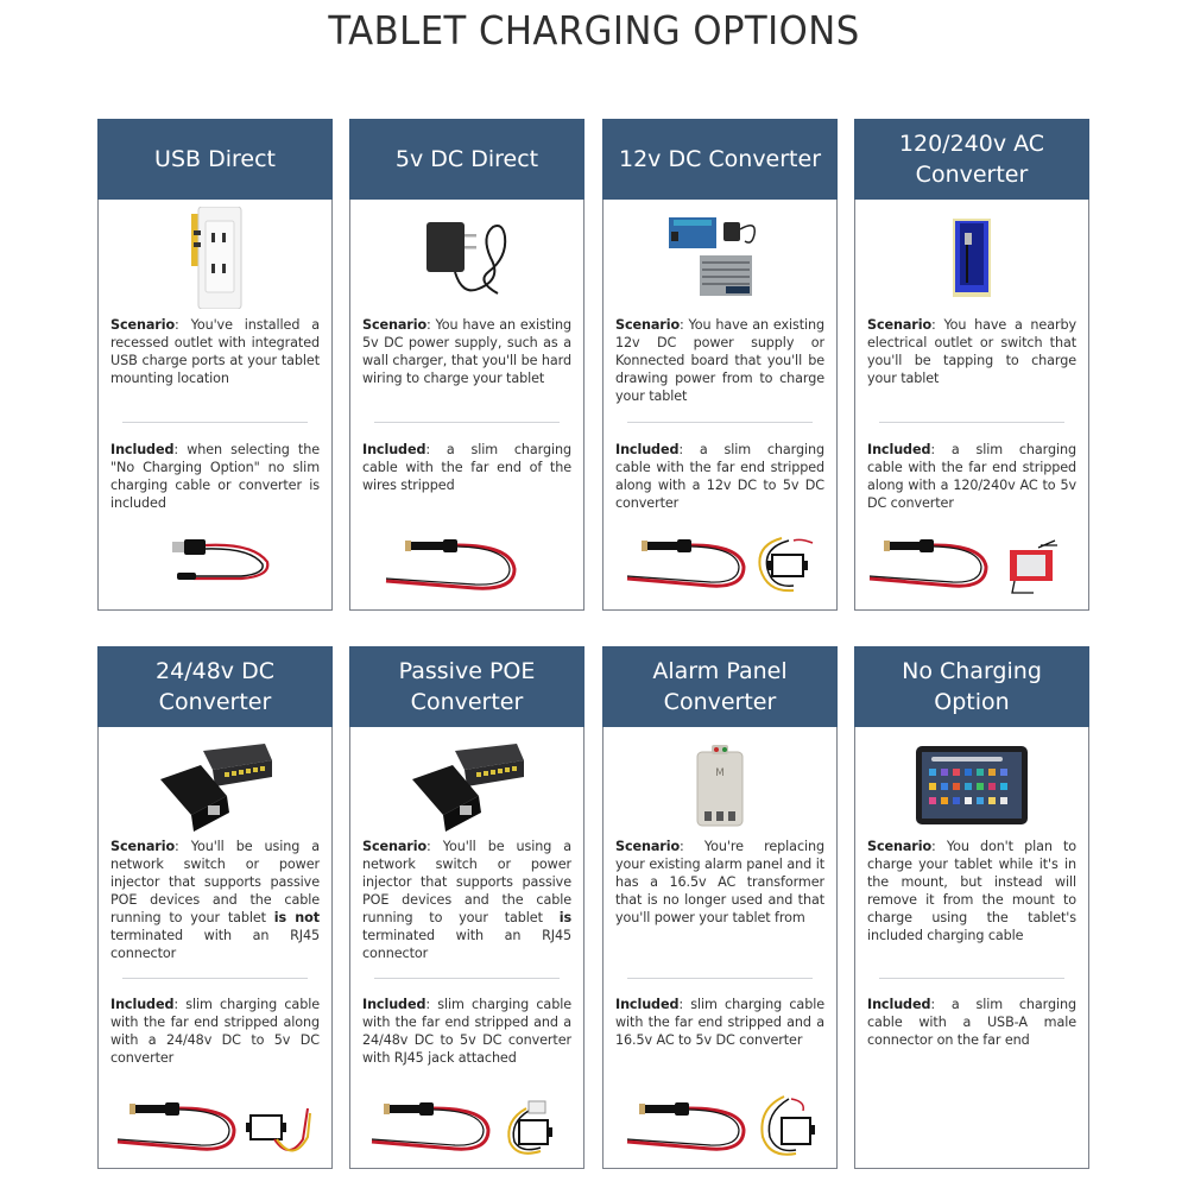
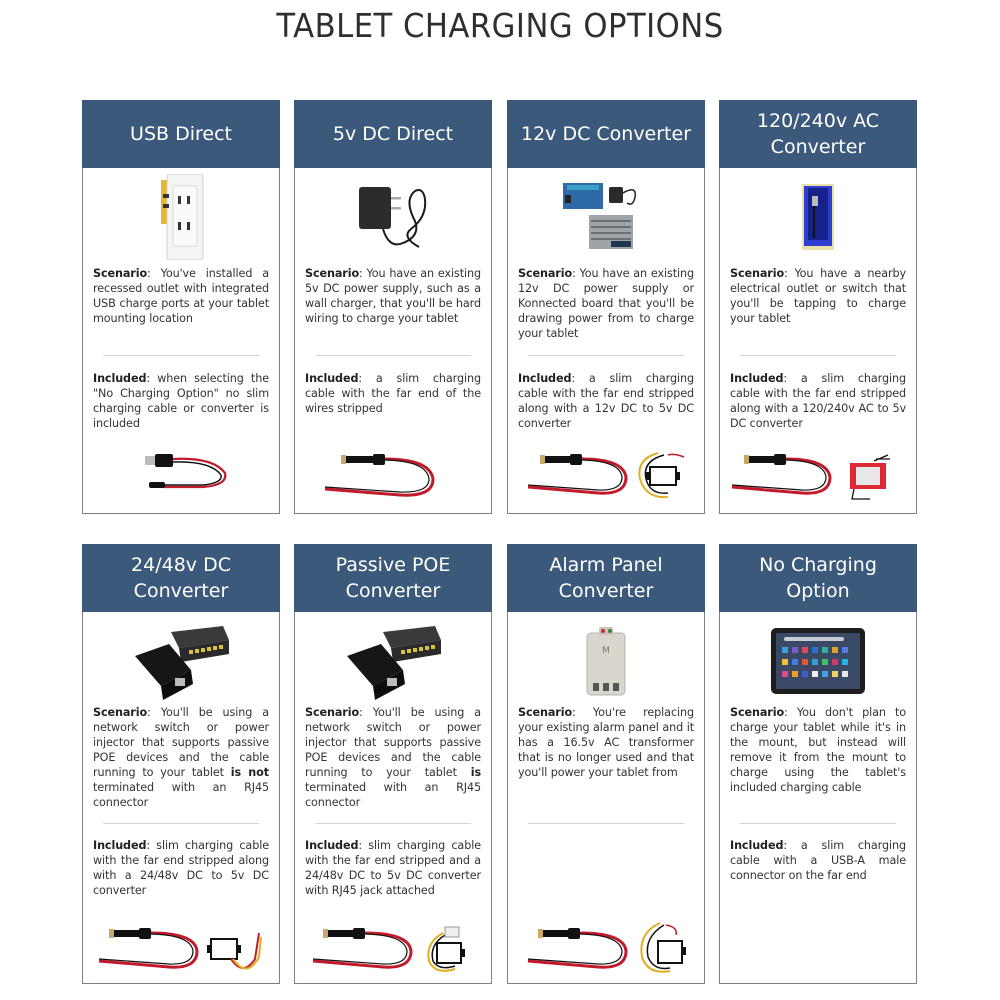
  TABLET CHARGING OPTIONS
  USB Direct
  Scenario: You've installed a recessed outlet with integrated USB charge ports at your tablet mounting location
  Included: when selecting the "No Charging Option" no slim charging cable or converter is included
  5v DC Direct
  Scenario: You have an existing 5v DC power supply, such as a wall charger, that you'll be hard wiring to charge your tablet
  Included: a slim charging cable with the far end of the wires stripped
  12v DC Converter
  Scenario: You have an existing 12v DC power supply or Konnected board that you'll be drawing power from to charge your tablet
  Included: a slim charging cable with the far end stripped along with a 12v DC to 5v DC converter
  120/240v AC Converter
  Scenario: You have a nearby electrical outlet or switch that you'll be tapping to charge your tablet
  Included: a slim charging cable with the far end stripped along with a 120/240v AC to 5v DC converter
  24/48v DC Converter
  Scenario: You'll be using a network switch or power injector that supports passive POE devices and the cable running to your tablet is not terminated with an RJ45 connector
  Included: slim charging cable with the far end stripped along with a 24/48v DC to 5v DC converter
  Passive POE Converter
  Scenario: You'll be using a network switch or power injector that supports passive POE devices and the cable running to your tablet is terminated with an RJ45 connector
  Included: slim charging cable with the far end stripped and a 24/48v DC to 5v DC converter with RJ45 jack attached
  Alarm Panel Converter
  M
  Scenario: You're replacing your existing alarm panel and it has a 16.5v AC transformer that is no longer used and that you'll power your tablet from
- Included: slim charging cable with the far end stripped and a 16.5v AC to 5v DC converter
  No Charging Option
  Scenario: You don't plan to charge your tablet while it's in the mount, but instead will remove it from the mount to charge using the tablet's included charging cable
  Included: a slim charging cable with a USB-A male connector on the far end
